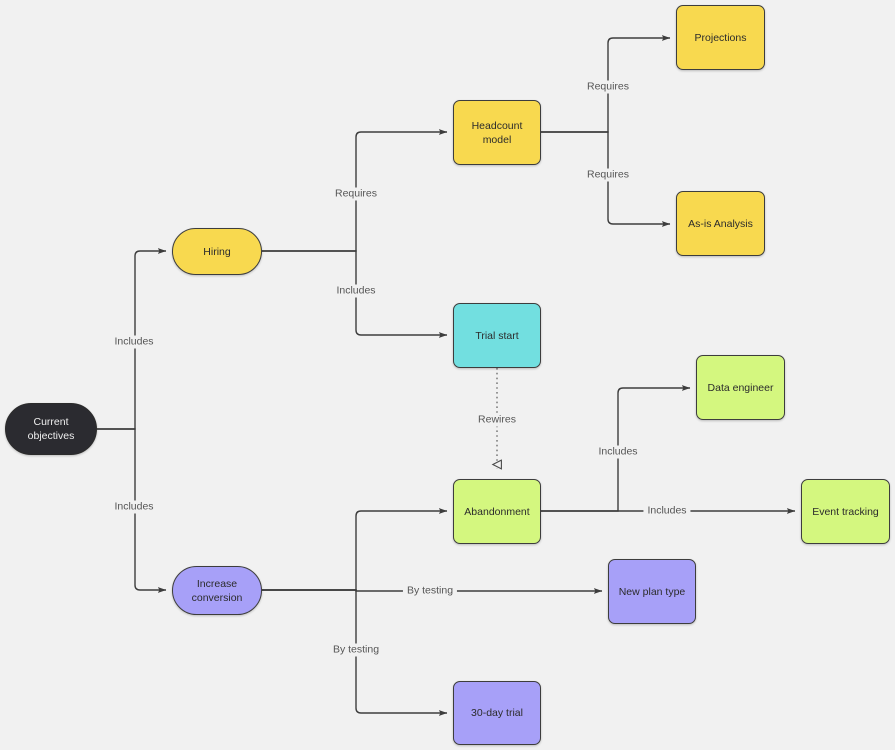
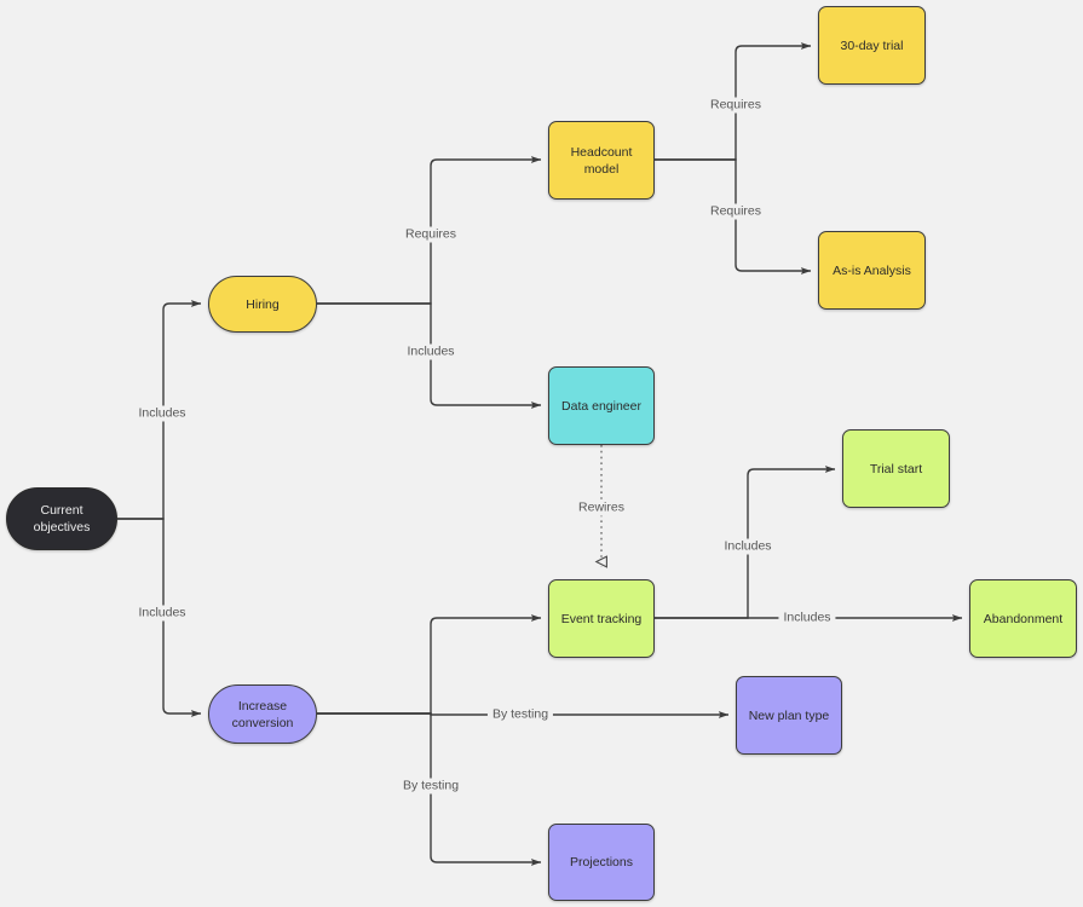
  Includes
  Includes
  Requires
  Includes
  Requires
  Requires
  Rewires
  By testing
  By testing
  Includes
  Includes
  Current
  objectives
  Hiring
  Increase
  conversion
  Headcount
  model
- Projections
+ 30-day trial
  As-is Analysis
- Trial start
+ Data engineer
- Abandonment
+ Event tracking
- Data engineer
+ Trial start
- Event tracking
+ Abandonment
  New plan type
- 30-day trial
+ Projections
